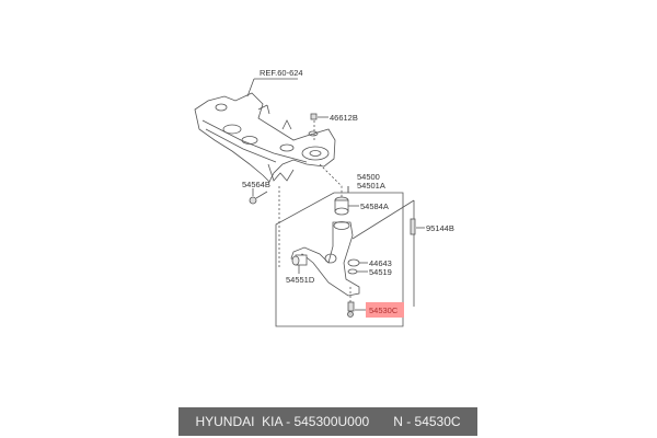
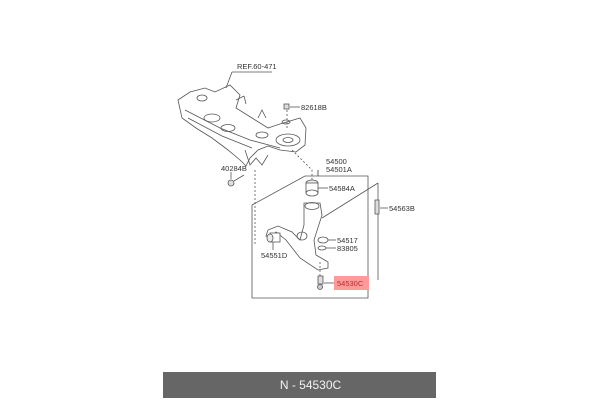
- REF.60-624
+ REF.60-471
- 46612B
+ 82618B
  54500
  54501A
- 54564B
+ 40284B
  54584A
- 95144B
+ 54563B
- 44643
+ 54517
- 54519
+ 83805
  54551D
  54530C
- HYUNDAI KIA - 545300U000
  N - 54530C
